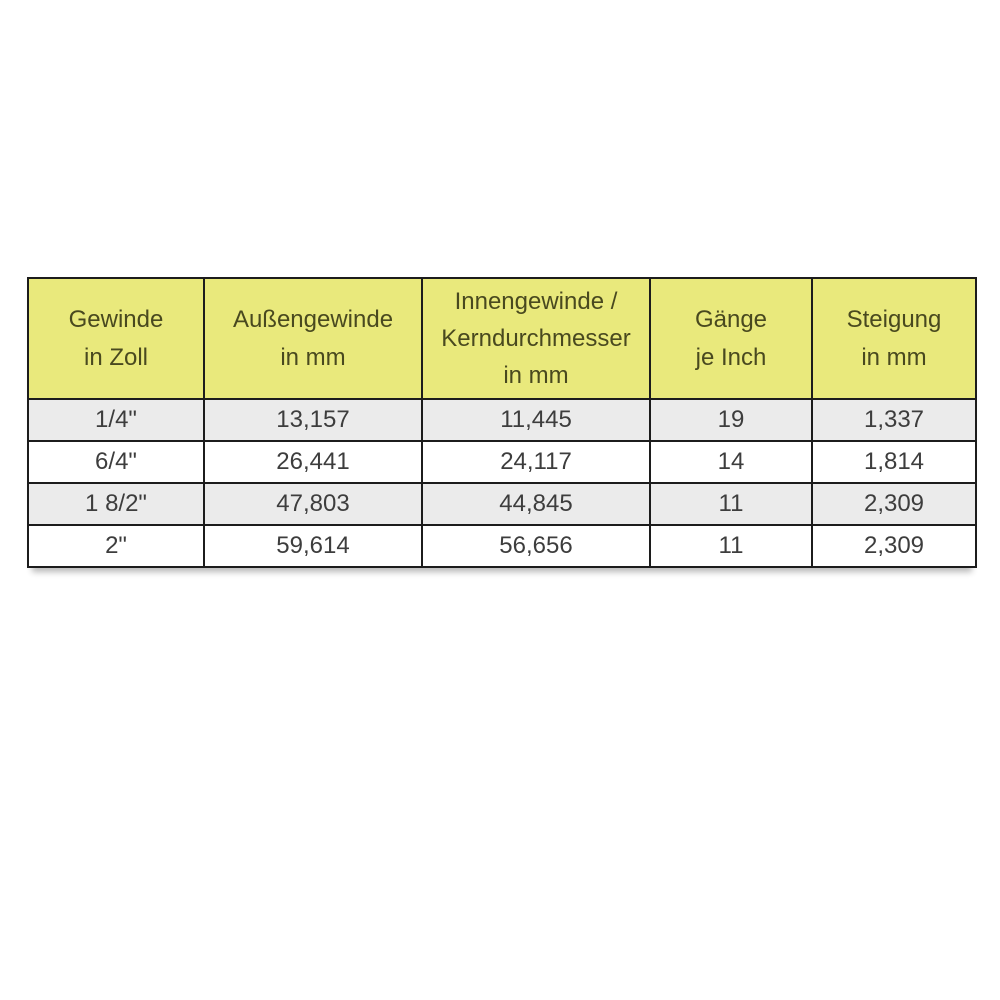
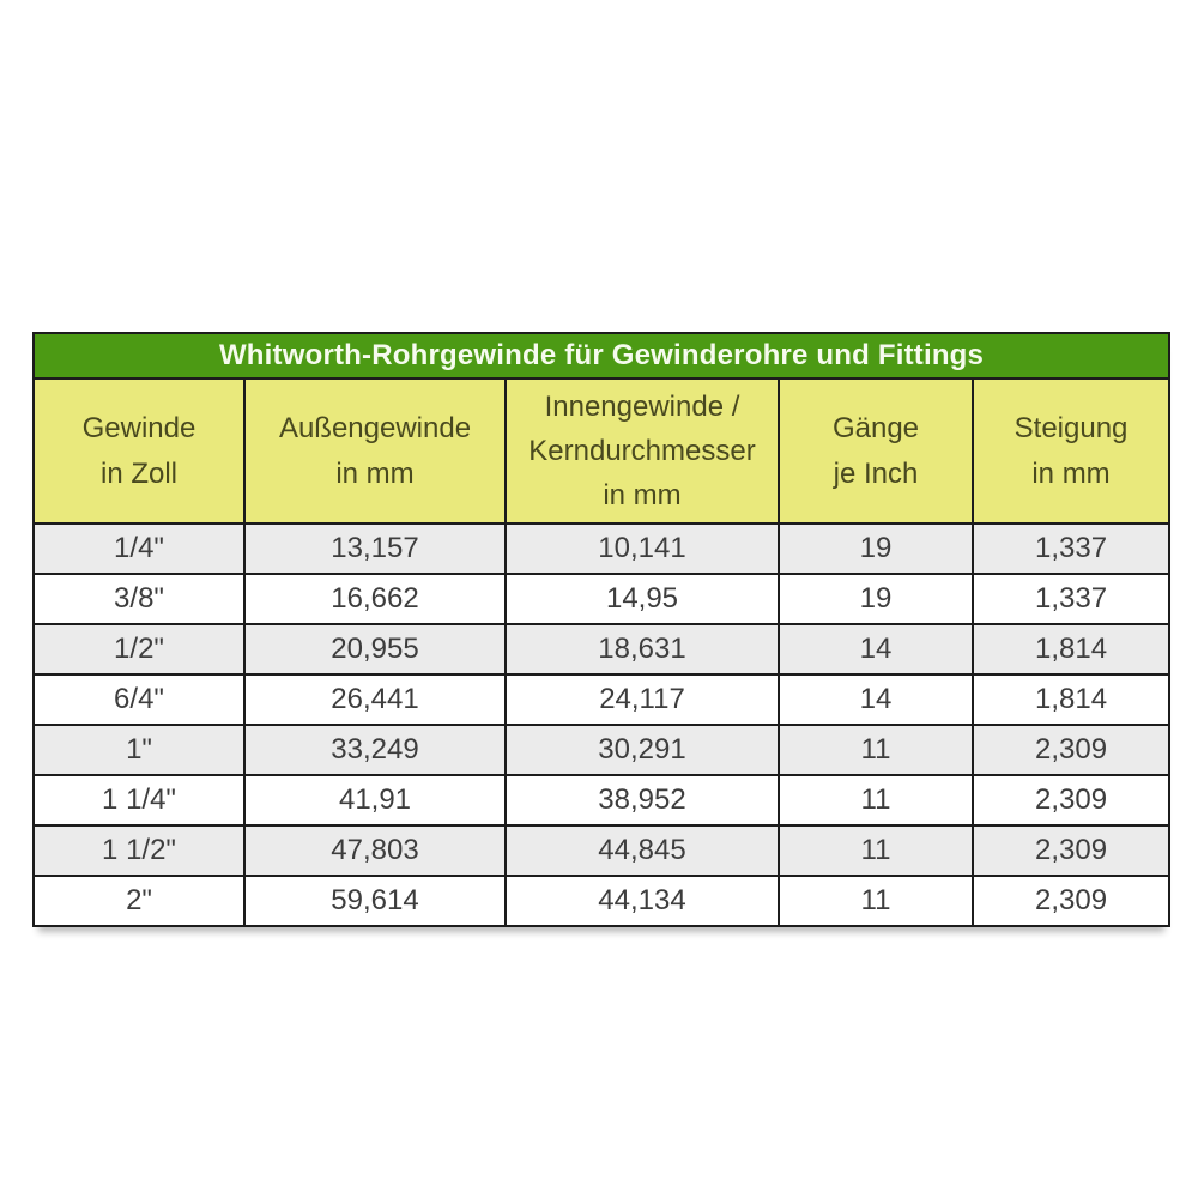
+ Whitworth-Rohrgewinde für Gewinderohre und Fittings
  Gewinde in Zoll	Außengewinde in mm	Innengewinde / Kerndurchmesser in mm	Gänge je Inch	Steigung in mm
- 1/4"	13,157	11,445	19	1,337
+ 1/4"	13,157	10,141	19	1,337
+ 3/8"	16,662	14,95	19	1,337
+ 1/2"	20,955	18,631	14	1,814
  6/4"	26,441	24,117	14	1,814
+ 1"	33,249	30,291	11	2,309
+ 1 1/4"	41,91	38,952	11	2,309
- 1 8/2"	47,803	44,845	11	2,309
+ 1 1/2"	47,803	44,845	11	2,309
- 2"	59,614	56,656	11	2,309
+ 2"	59,614	44,134	11	2,309
